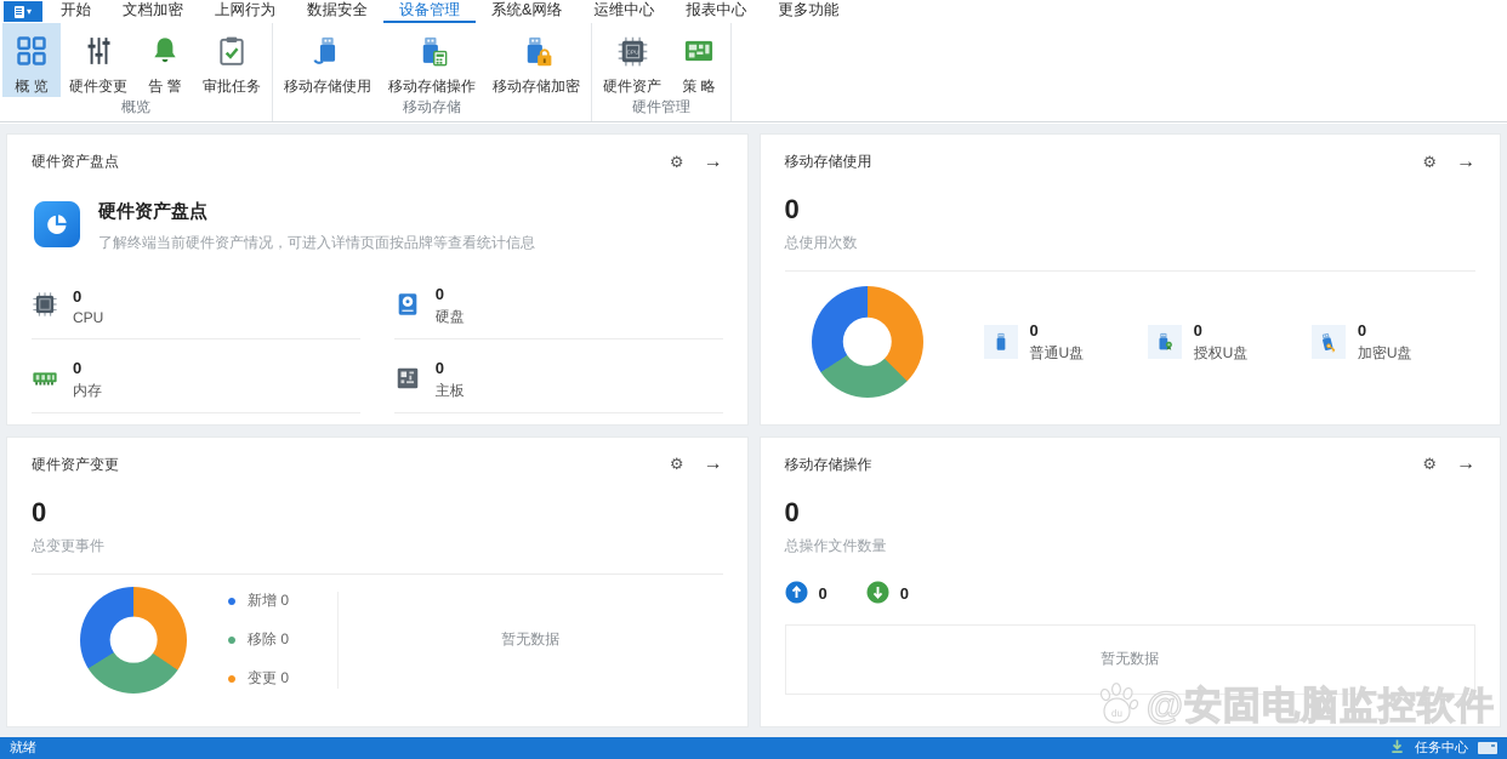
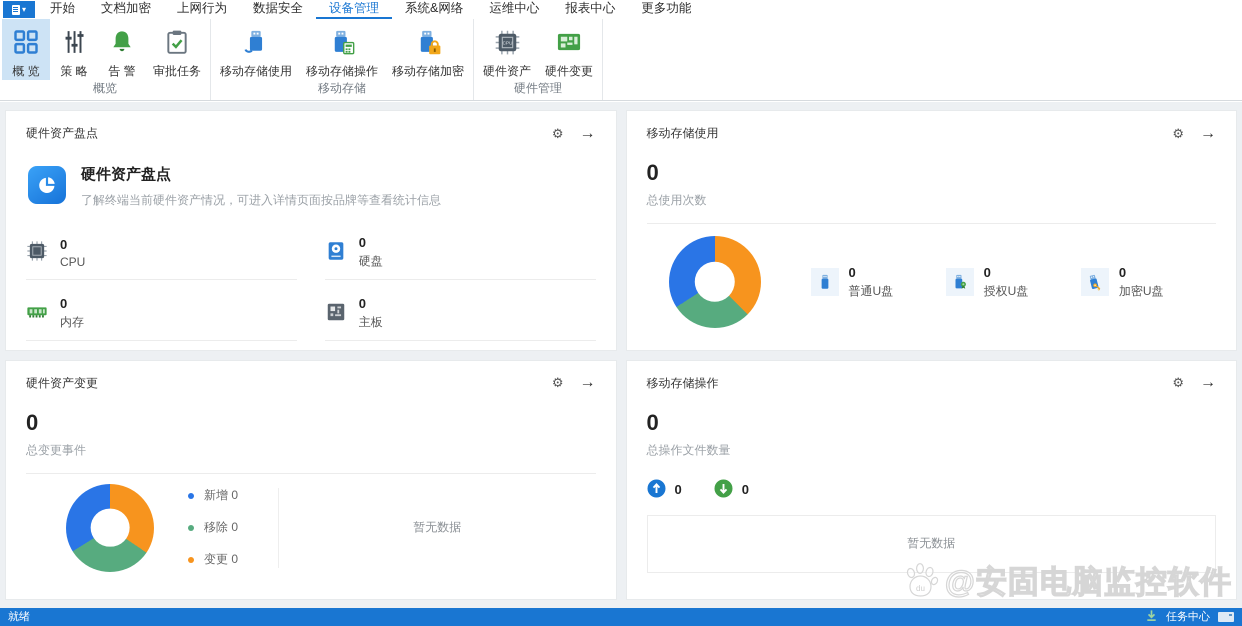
  ▾
  开始
  文档加密
  上网行为
  数据安全
  设备管理
  系统&网络
  运维中心
  报表中心
  更多功能
  概 览
- 硬件变更
+ 策 略
  告 警
  审批任务
  概览
  移动存储使用
  移动存储操作
  移动存储加密
  移动存储
  硬件资产
- 策 略
+ 硬件变更
  硬件管理
  硬件资产盘点
  ⚙
  →
  硬件资产盘点
  了解终端当前硬件资产情况，可进入详情页面按品牌等查看统计信息
  0
  CPU
  0
  硬盘
  0
  内存
  0
  主板
  移动存储使用
  ⚙
  →
  0
  总使用次数
  0
  普通U盘
  0
  授权U盘
  0
  加密U盘
  硬件资产变更
  ⚙
  →
  0
  总变更事件
  新增 0
  移除 0
  变更 0
  暂无数据
  移动存储操作
  ⚙
  →
  0
  总操作文件数量
  0
  0
  暂无数据
  du
  @安固电脑监控软件
  就绪
  任务中心
